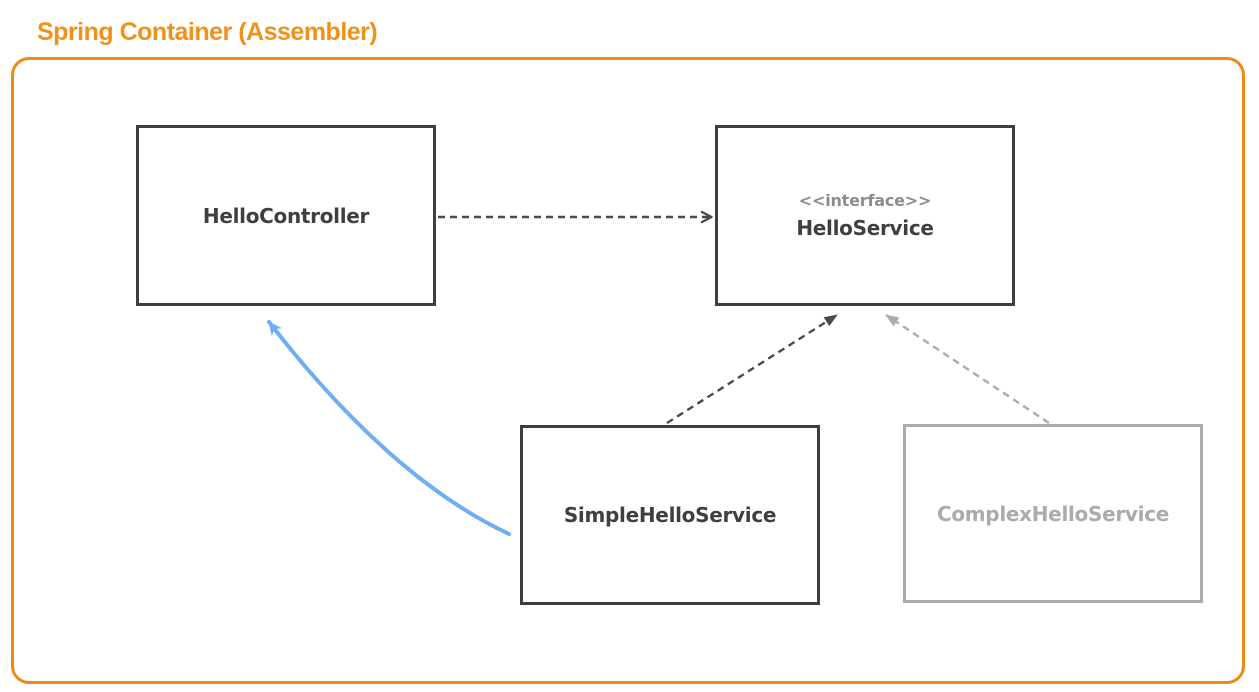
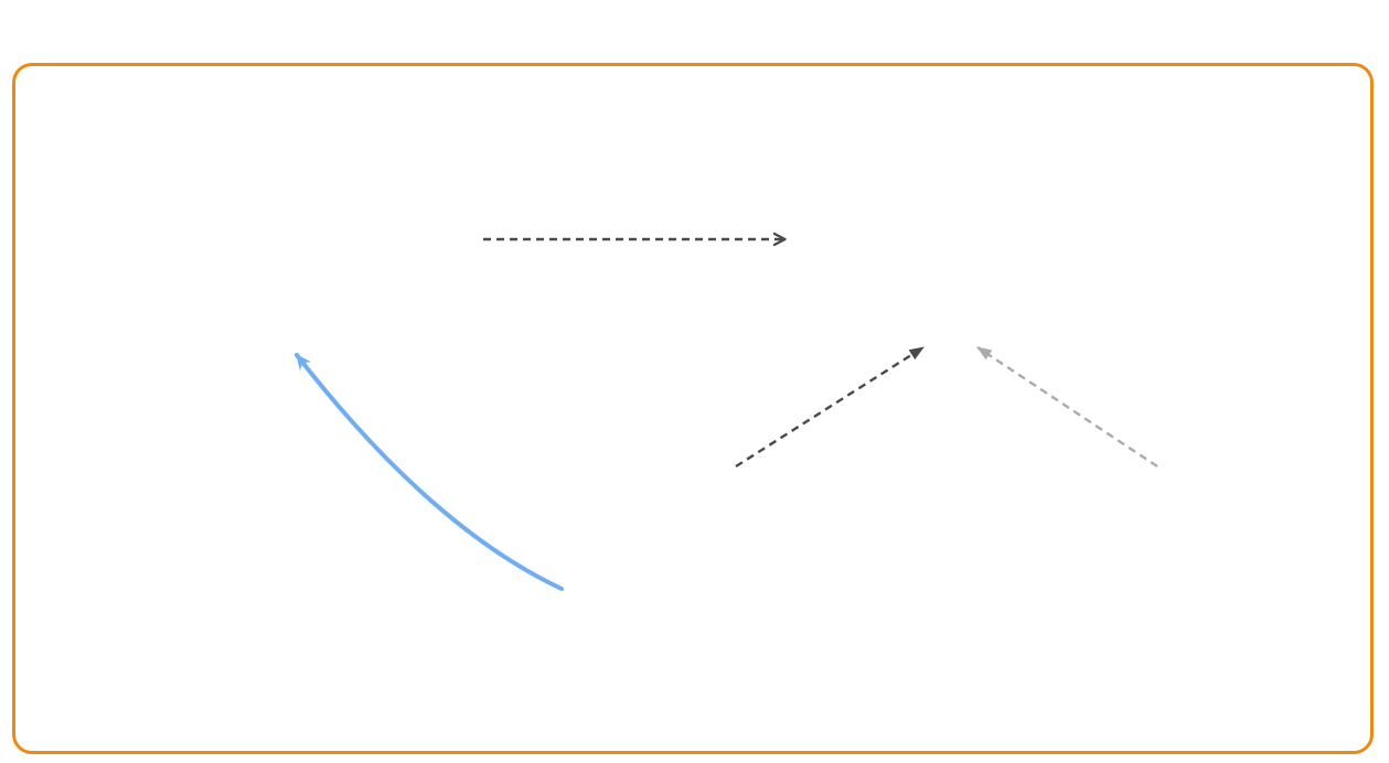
- Spring Container (Assembler)
- HelloController
- <<interface>>
- HelloService
- SimpleHelloService
- ComplexHelloService
